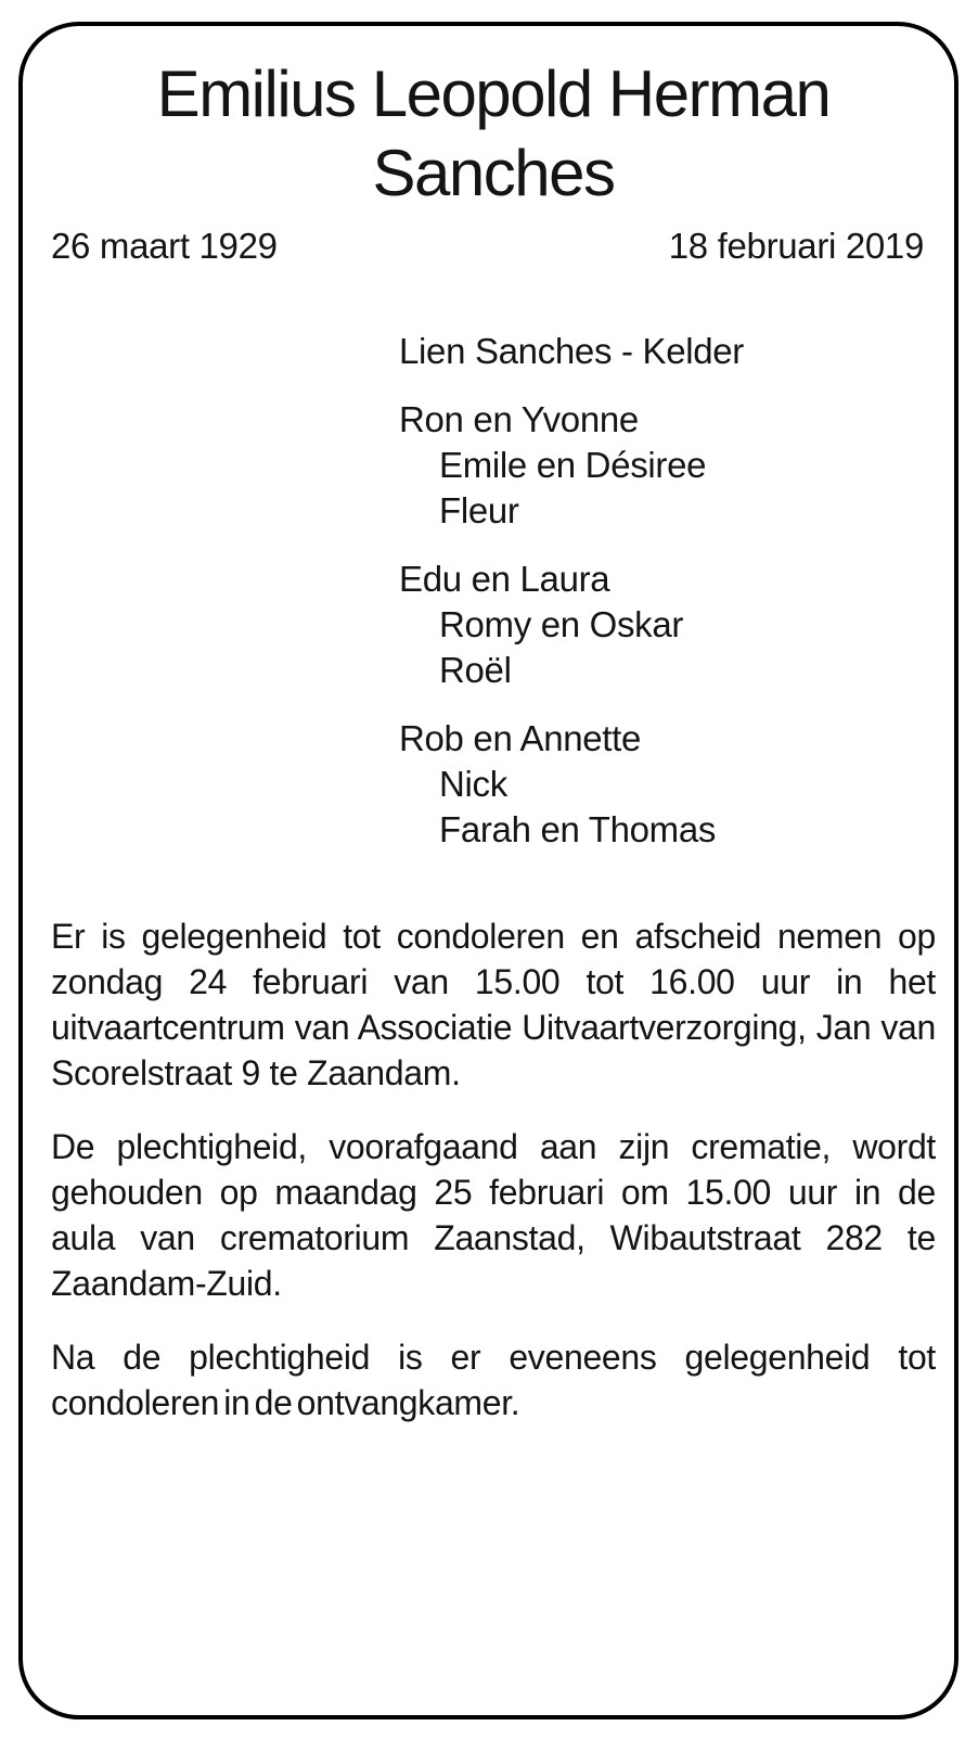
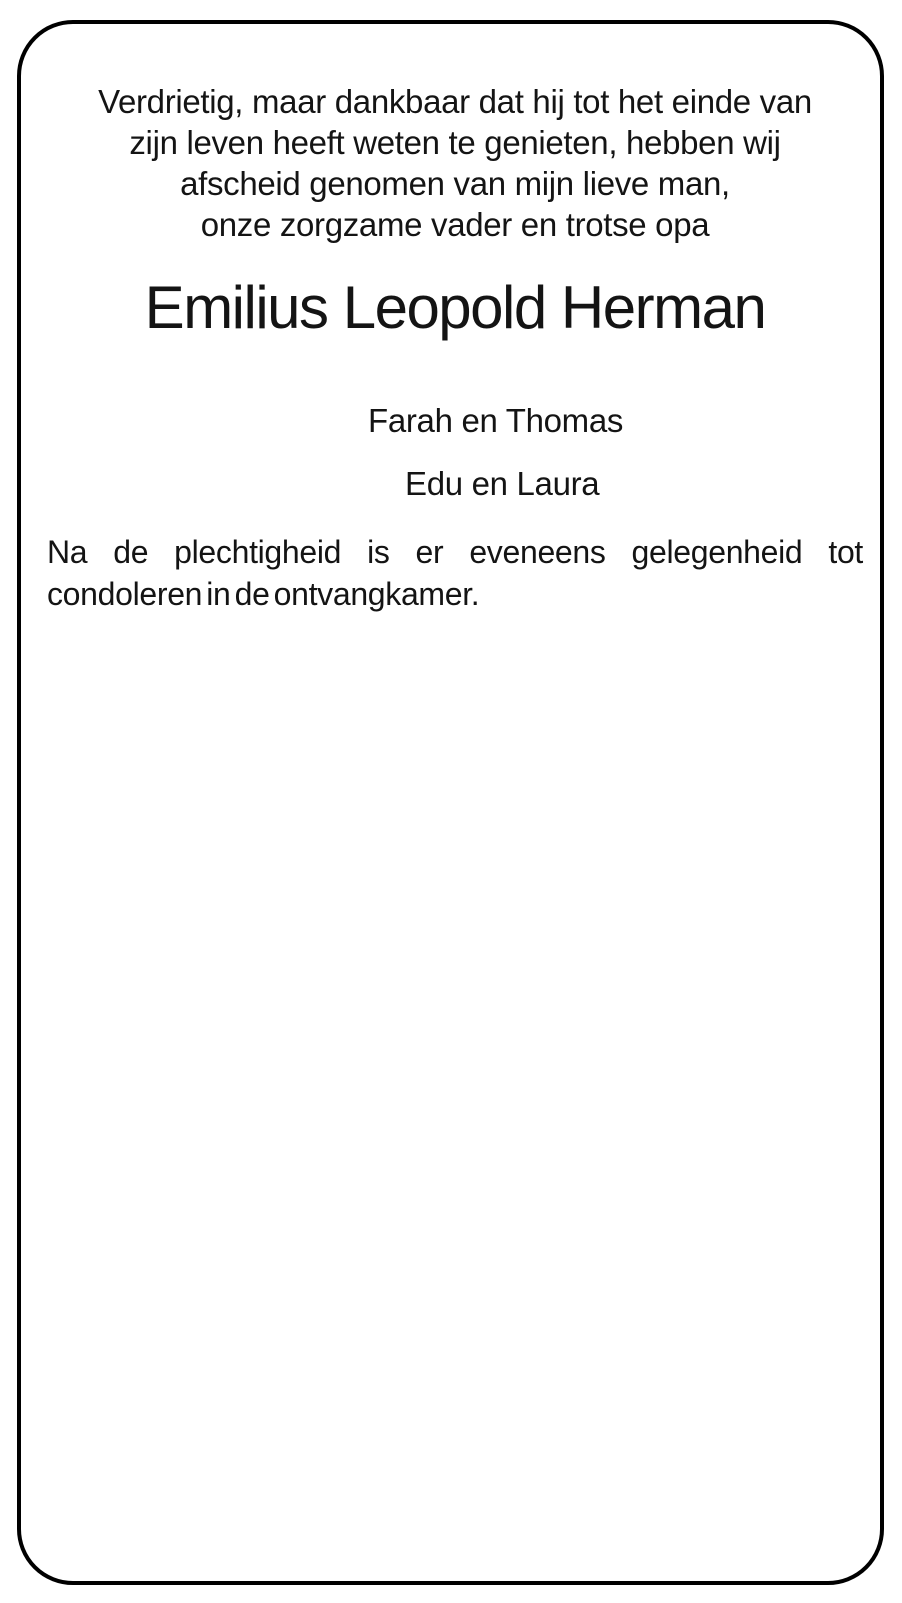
+ Verdrietig, maar dankbaar dat hij tot het einde van
+ zijn leven heeft weten te genieten, hebben wij
+ afscheid genomen van mijn lieve man,
+ onze zorgzame vader en trotse opa
  Emilius Leopold Herman
- Sanches
- 26 maart 1929
- 18 februari 2019
- Lien Sanches - Kelder
- Ron en Yvonne
- Emile en Désiree
- Fleur
- Edu en Laura
+ Farah en Thomas
- Romy en Oskar
- Roël
- Rob en Annette
- Nick
- Farah en Thomas
+ Edu en Laura
- Er is gelegenheid tot condoleren en afscheid nemen op zondag 24 februari van 15.00 tot 16.00 uur in het uitvaartcentrum van Associatie Uitvaartverzorging, Jan van Scorelstraat 9 te Zaandam.
- De plechtigheid, voorafgaand aan zijn crematie, wordt gehouden op maandag 25 februari om 15.00 uur in de aula van crematorium Zaanstad, Wibautstraat 282 te Zaandam-Zuid.
  Na de plechtigheid is er eveneens gelegenheid tot condoleren in de ontvangkamer.
